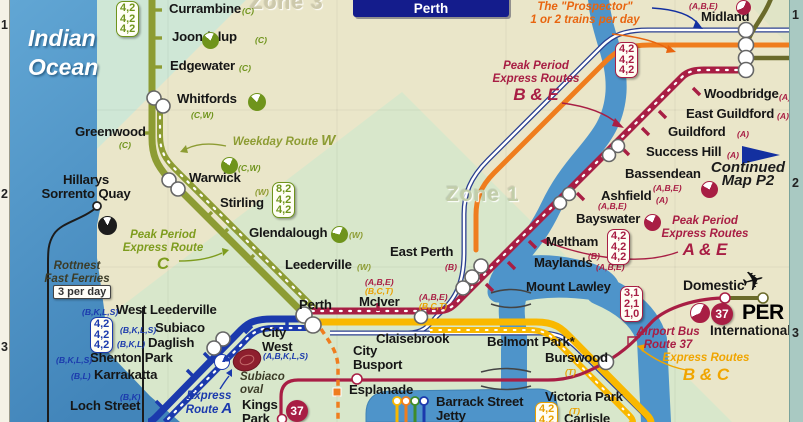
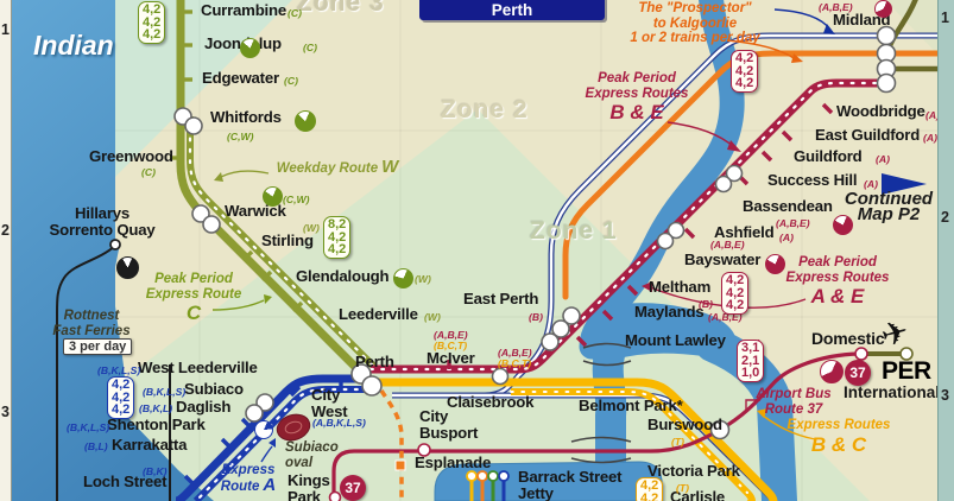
  Indian
- Ocean
  Zone 3
+ Zone 2
  Zone 1
  PER
  Internationa
  Domestic
  37
  37
  3 per day
  Currambine
  Joonlup
  Edgewater
  Whitfords
  Greenwood
  Warwick
  Stirling
  Glendalough
  Leederville
  Perth
  McIver
  East Perth
  Claisebrook
  City
  West
  West Leederville
  Subiaco
  Daglish
  Shenton Park
  Karrakatta
  Loch Street
  City
  Busport
  Esplanade
  Barrack Street
  Jetty
  Kings
  Park
  Belmont Park*
  Burswood
  Victoria Park
  Carlisle
  Mount Lawley
  Maylands
  Meltham
  Bayswater
  Ashfield
  Bassendean
  Success Hill
  Guildford
  East Guildford
  Woodbridge
  Midland
  Hillarys
  Sorrento Quay
  (C)
  (C)
  (C)
  (C,W)
  (C)
  (C,W)
  (W)
  (W)
  (W)
  (B)
  (A,B,E)
  (B,C,T)
  (A,B,E)
  (B,C,T)
  (B,K,L,S)
  (B,K,L,S)
  (B,K,L)
  (B,K,L,S)
  (B,L)
  (B,K)
  (A,B,K,L,S)
  (A,B,E)
  (B)
  (A,B,E)
  (A)
  (A,B,E)
  (A)
  (A)
  (A)
  (A,B,E)
  (T)
  (T)
  4,2
  4,2
  4,2
  8,2
  4,2
  4,2
  4,2
  4,2
  4,2
  4,2
  4,2
  4,2
  4,2
  4,2
  4,2
  3,1
  2,1
  1,0
  4,2
  4,2
  The "Prospector"
+ to Kalgoorlie
  1 or 2 trains per day
  Peak Period
  Express Routes
  B & E
  Peak Period
  Express Routes
  A & E
  Peak Period
  Express Route
  C
  Weekday Route W
  Express
  Route A
  Express Routes
  B & C
  Airport Bus
  Route 37
  Rottnest
  Fast Ferries
  Continued
  Map P2
  Subiaco
  oval
  1
  2
  3
  1
  2
  3
  Perth
